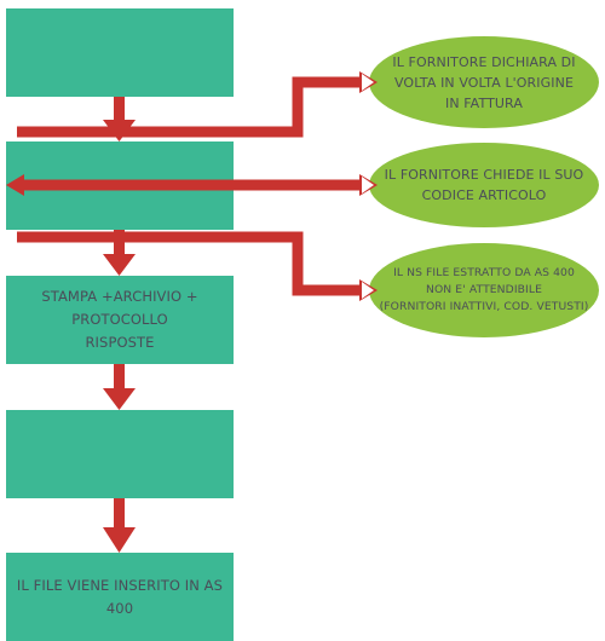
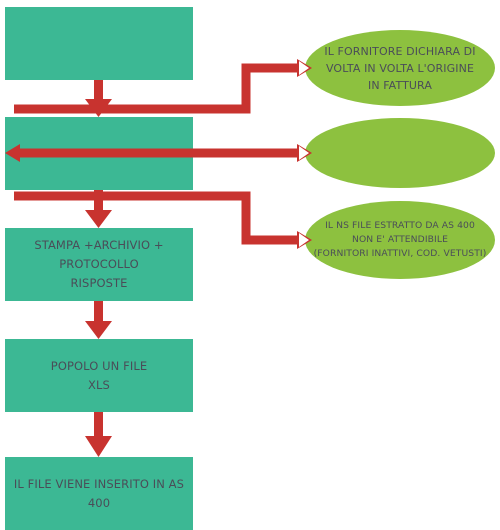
  STAMPA +ARCHIVIO +
  PROTOCOLLO
  RISPOSTE
+ POPOLO UN FILE
+ XLS
  IL FILE VIENE INSERITO IN AS
  400
  IL FORNITORE DICHIARA DI
  VOLTA IN VOLTA L'ORIGINE
  IN FATTURA
- IL FORNITORE CHIEDE IL SUO
- CODICE ARTICOLO
  IL NS FILE ESTRATTO DA AS 400
  NON E' ATTENDIBILE
  (FORNITORI INATTIVI, COD. VETUSTI)
